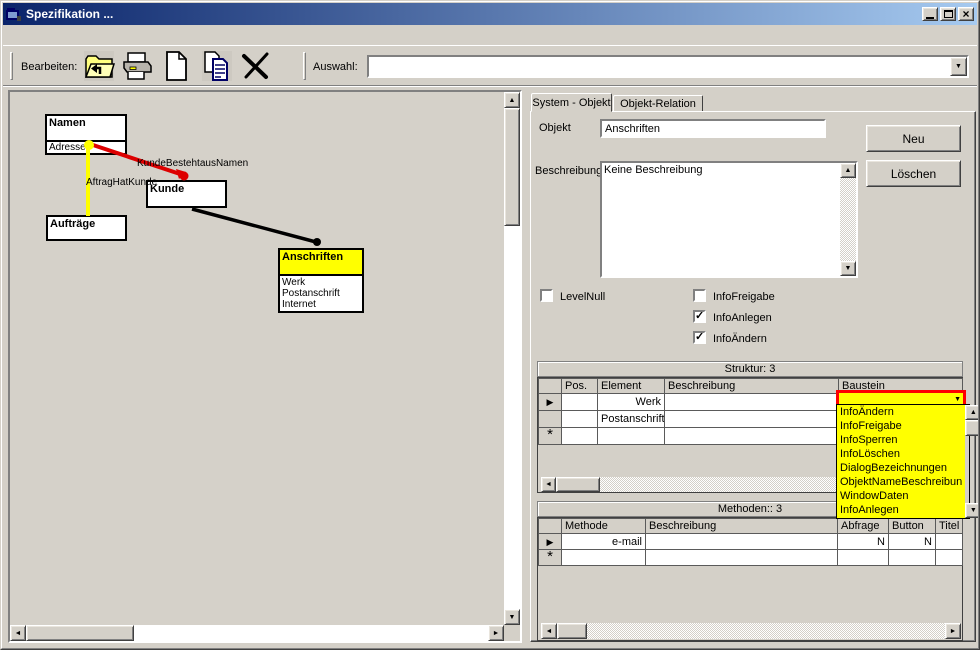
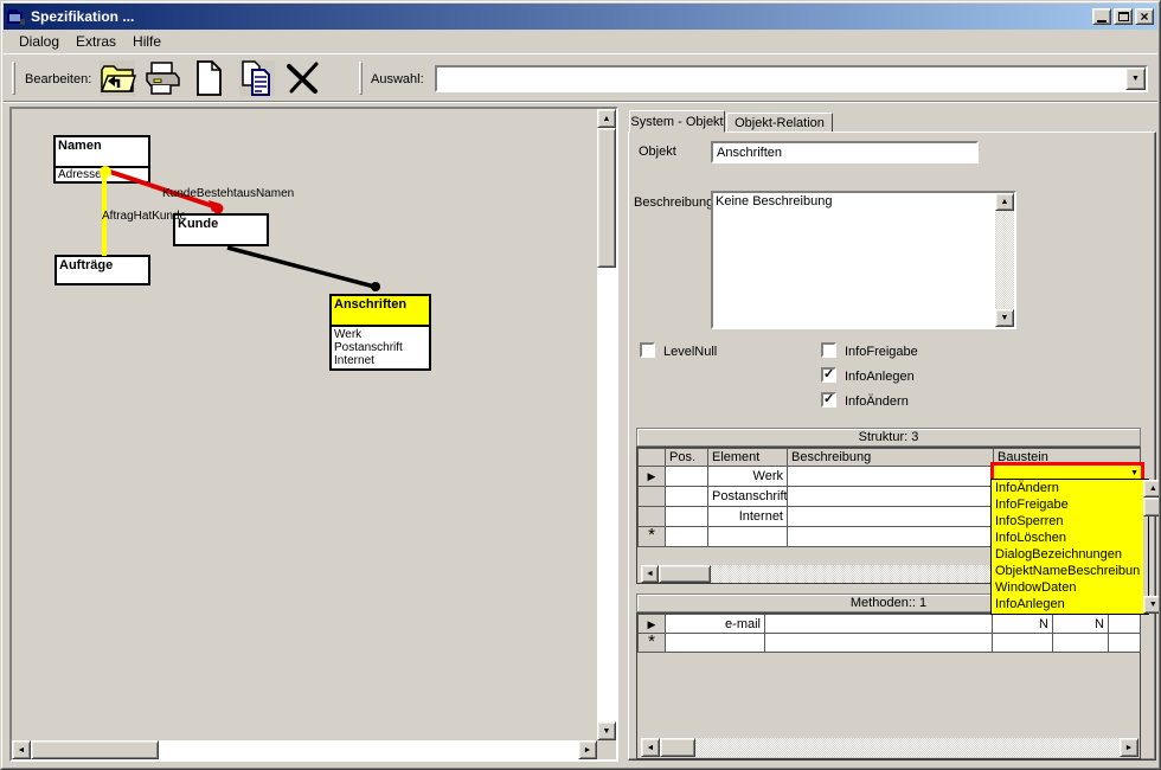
  Spezifikation ...
  ×
+ Dialog
+ Extras
+ Hilfe
  Bearbeiten:
  Auswahl:
  Namen
  Adresse
  Kunde
  Aufträge
  Anschriften
  Werk
  Postanschrift
  Internet
  KundeBestehtausNamen
  AftragHatKunde
  System - Objekt
  Objekt-Relation
  Objekt
  Anschriften
- Neu
- Löschen
  Beschreibun
  Keine Beschreibung
  LevelNull
  InfoFreigabe
  InfoAnlegen
  InfoÄndern
  Struktur: 3
  	Pos.	Element	Beschreibung	Baustein
  ▶		Werk
  		Postanschrift
+ 		Internet
  *
  InfoÄndern
  InfoFreigabe
  InfoSperren
  InfoLöschen
  DialogBezeichnungen
  ObjektNameBeschreibun
  WindowDaten
  InfoAnlegen
- Methoden:: 3
+ Methoden:: 1
- 	Methode	Beschreibung	Abfrage	Button	Titel
  ▶	e-mail		N	N
  *
